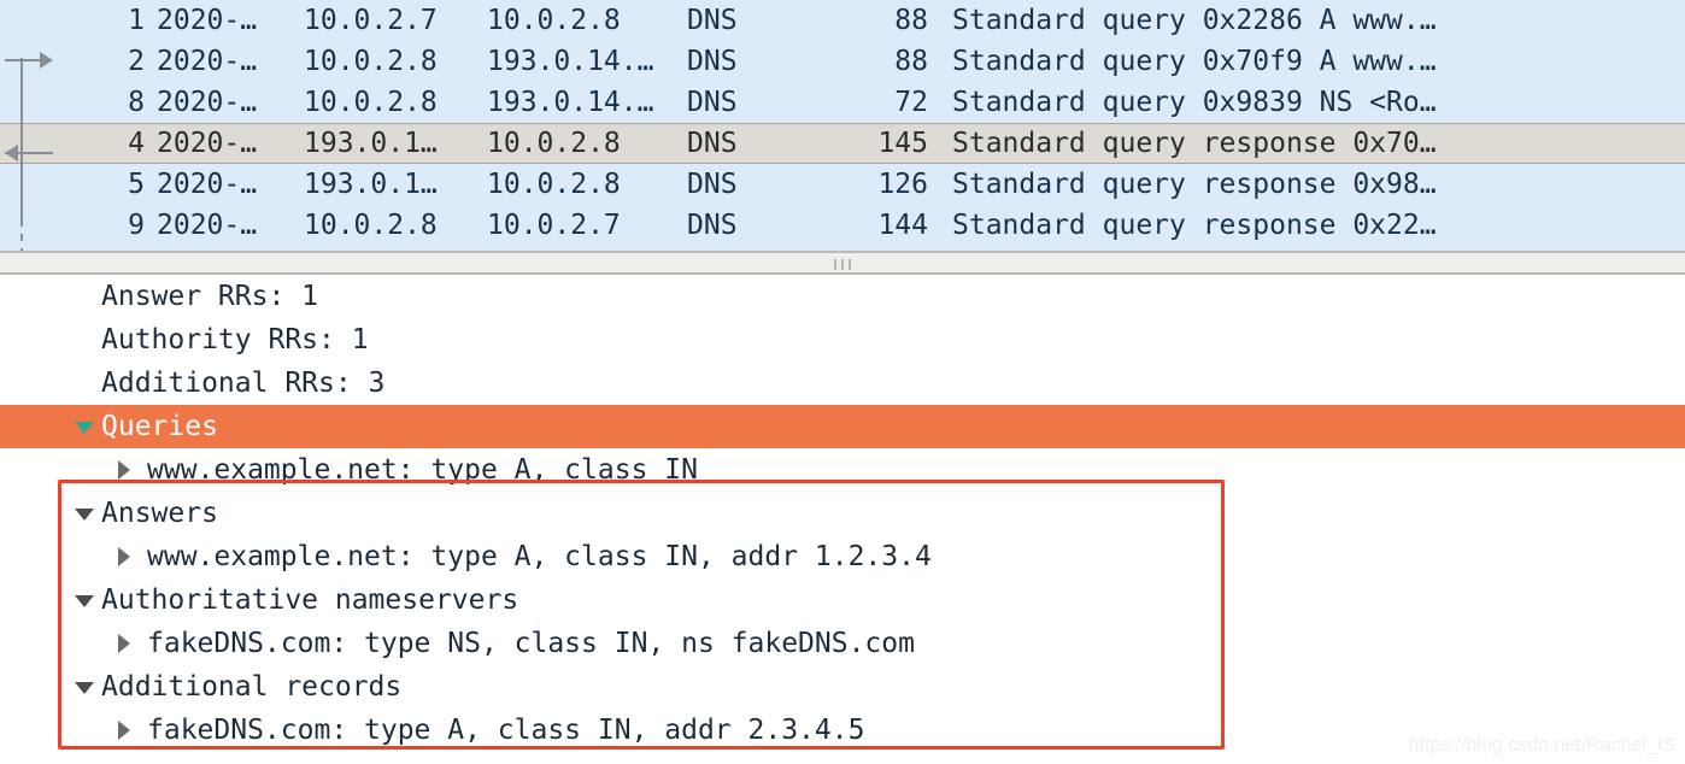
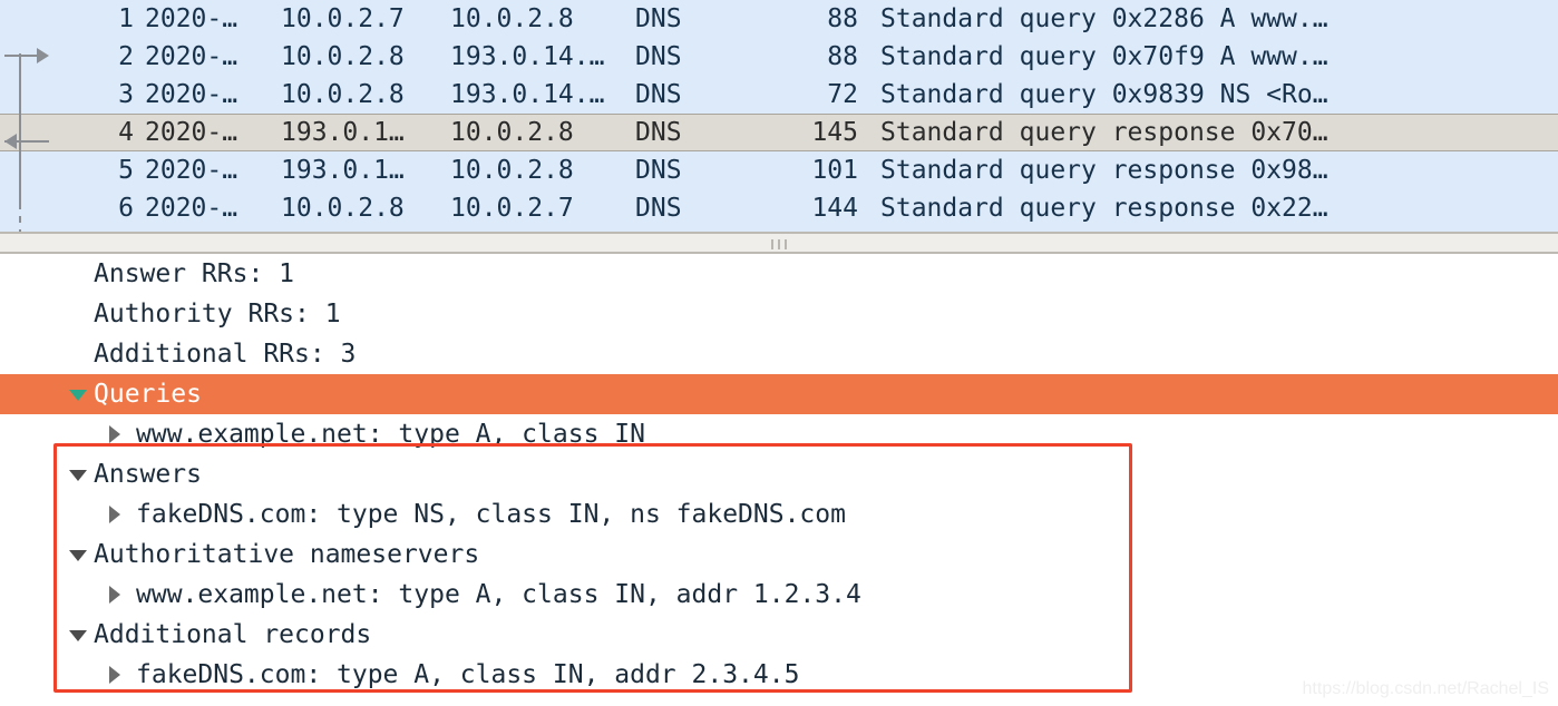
  1
  2020-…
  10.0.2.7
  10.0.2.8
  DNS
  88
  Standard query 0x2286 A www.…
  2
  2020-…
  10.0.2.8
  193.0.14.…
  DNS
  88
  Standard query 0x70f9 A www.…
- 8
+ 3
  2020-…
  10.0.2.8
  193.0.14.…
  DNS
  72
  Standard query 0x9839 NS <Ro…
  4
  2020-…
  193.0.1…
  10.0.2.8
  DNS
  145
  Standard query response 0x70…
  5
  2020-…
  193.0.1…
  10.0.2.8
  DNS
- 126
+ 101
  Standard query response 0x98…
- 9
+ 6
  2020-…
  10.0.2.8
  10.0.2.7
  DNS
  144
  Standard query response 0x22…
  Answer RRs: 1
  Authority RRs: 1
  Additional RRs: 3
  Queries
  www.example.net: type A, class IN
  Answers
- www.example.net: type A, class IN, addr 1.2.3.4
+ fakeDNS.com: type NS, class IN, ns fakeDNS.com
  Authoritative nameservers
- fakeDNS.com: type NS, class IN, ns fakeDNS.com
+ www.example.net: type A, class IN, addr 1.2.3.4
  Additional records
  fakeDNS.com: type A, class IN, addr 2.3.4.5
